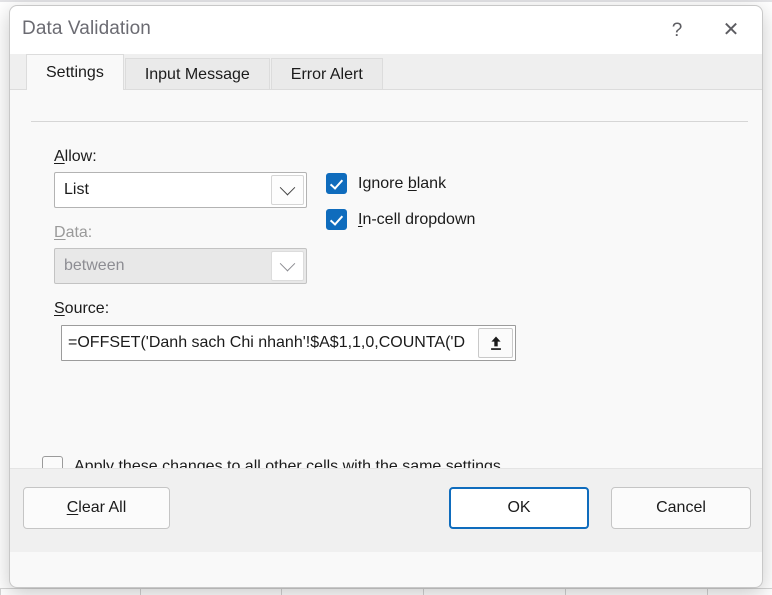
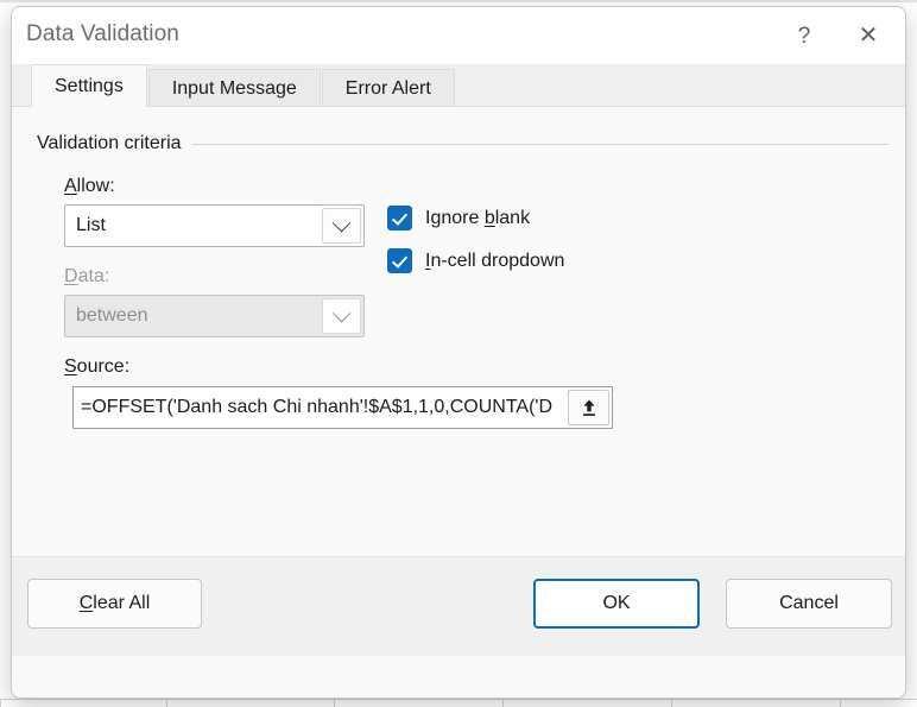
  Data Validation
  ?
  ✕
  Settings
  Input Message
  Error Alert
+ Validation criteria
  Allow:
  List
  Data:
  between
  Ignore blank
  In-cell dropdown
  Source:
  =OFFSET('Danh sach Chi nhanh'!$A$1,1,0,COUNTA('D
- Apply these changes to all other cells with the same settings
  C
  lear All
  OK
  Cancel
